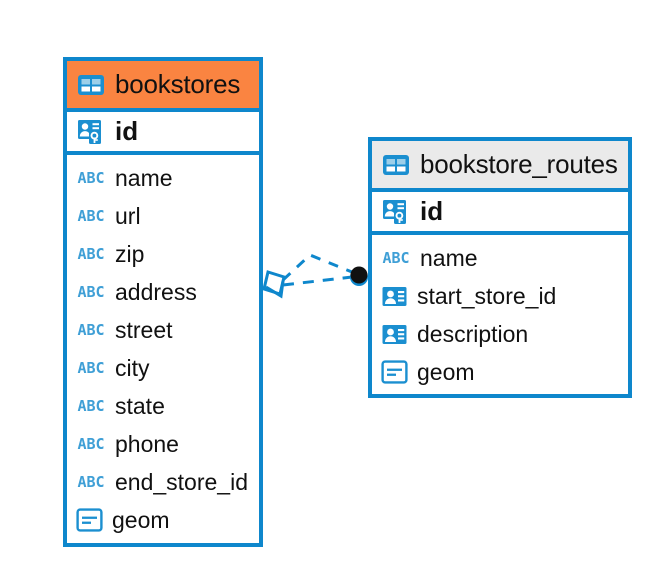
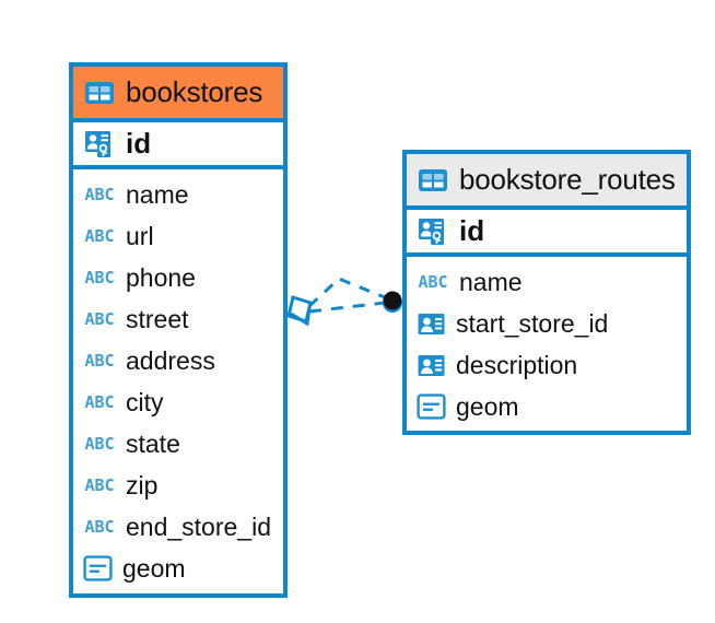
  bookstores
  id
  ABC
  name
  ABC
  url
  ABC
- zip
+ phone
  ABC
- address
+ street
  ABC
- street
+ address
  ABC
  city
  ABC
  state
  ABC
- phone
+ zip
  ABC
  end_store_id
  geom
  bookstore_routes
  id
  ABC
  name
  start_store_id
  description
  geom
